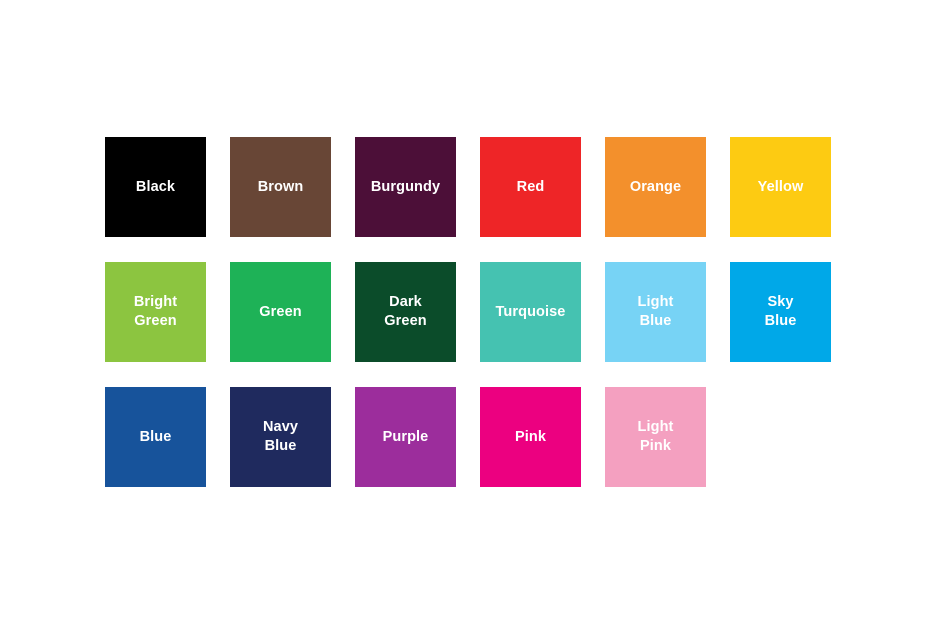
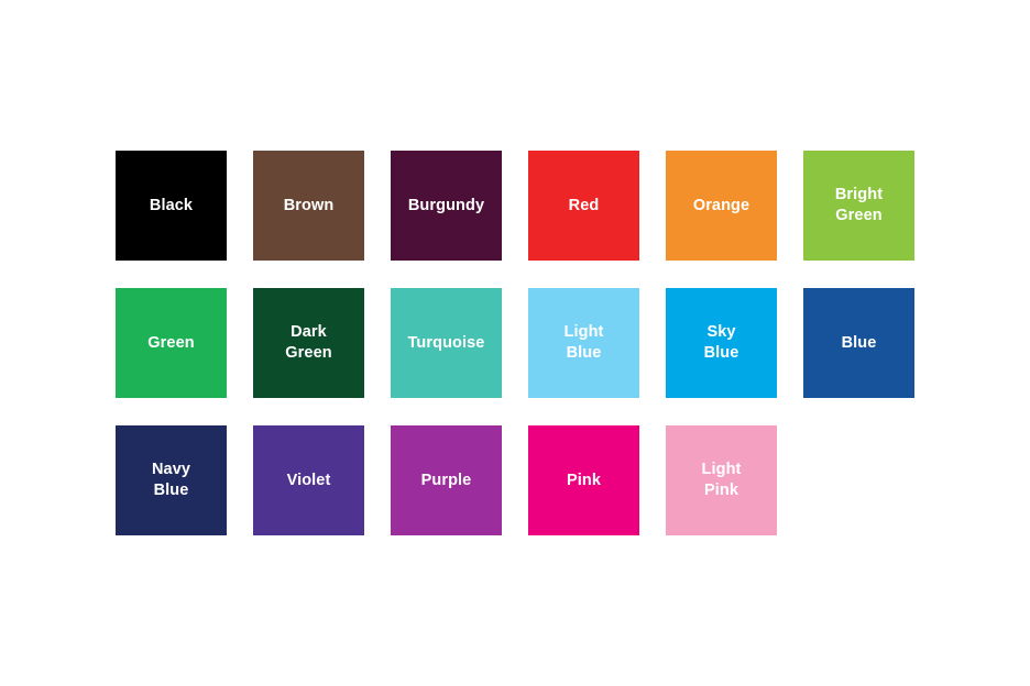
  Black
  Brown
  Burgundy
  Red
  Orange
- Yellow
  Bright
  Green
  Green
  Dark
  Green
  Turquoise
  Light
  Blue
  Sky
  Blue
  Blue
  Navy
  Blue
+ Violet
  Purple
  Pink
  Light
  Pink
